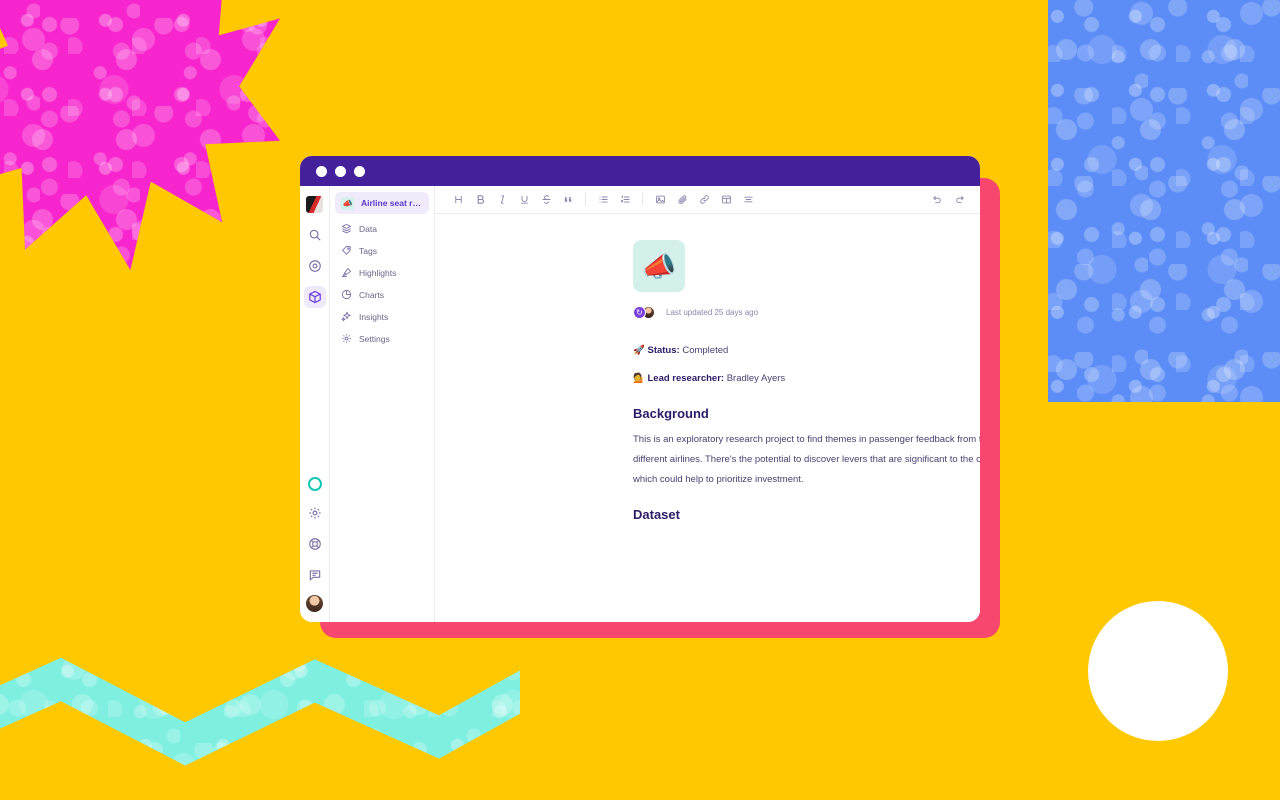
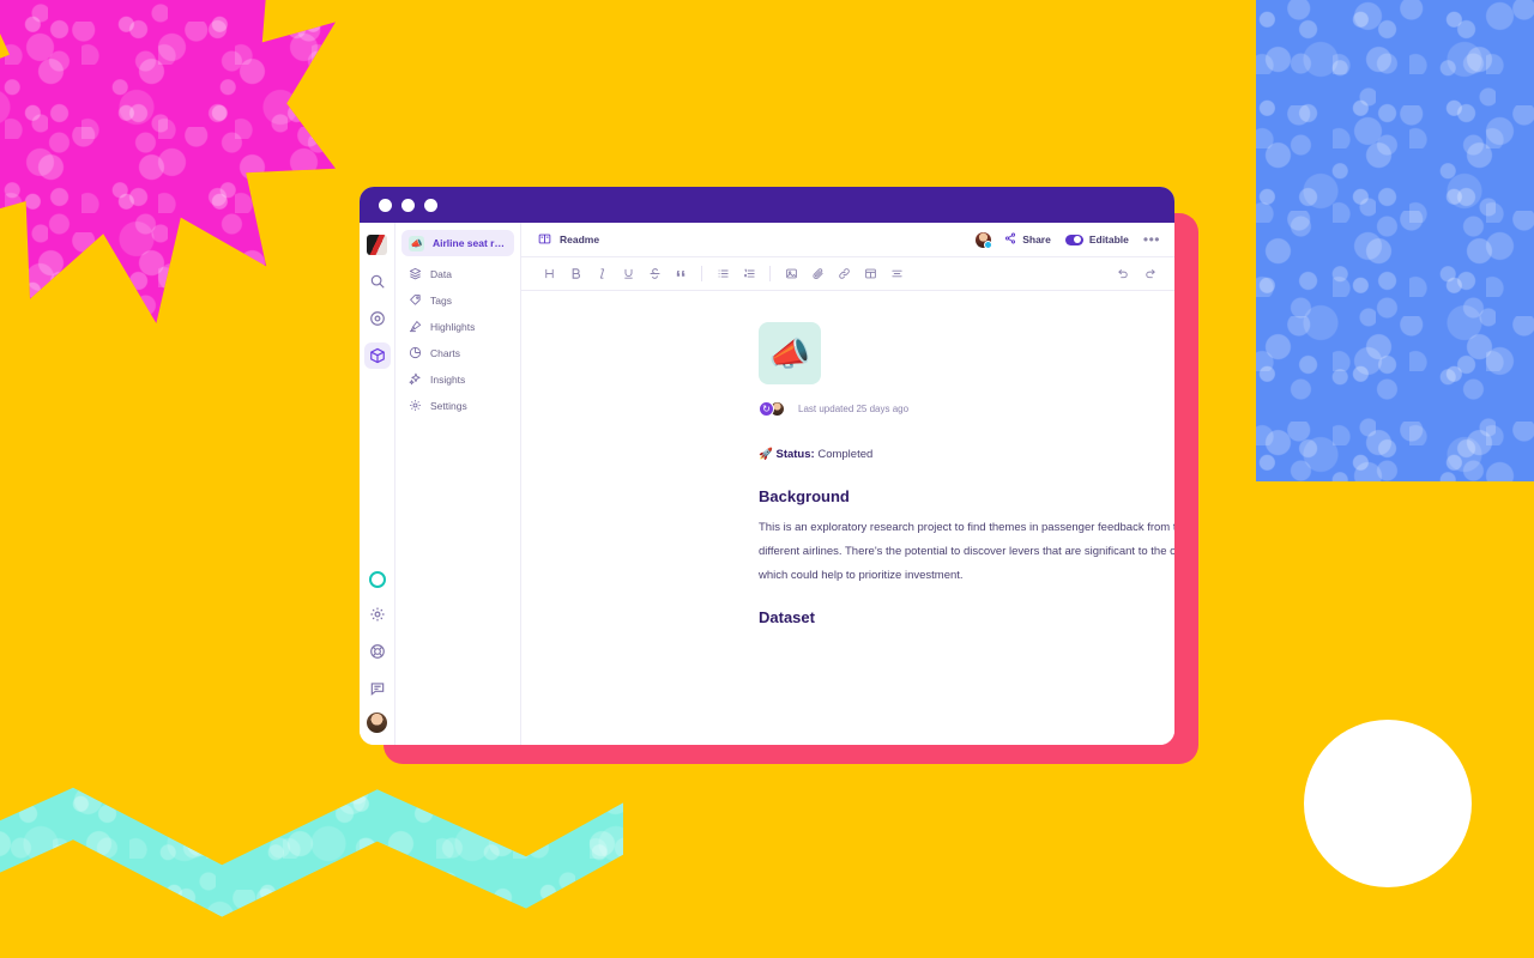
  📣
  Airline seat re..
  Data
  Tags
  Highlights
  Charts
  Insights
  Settings
+ Readme
+ Share
+ Editable
+ •••
  📣
  Last updated 25 days ago
  🚀 Status: Completed
- 💁 Lead researcher: Bradley Ayers
  Background
  This is an exploratory research project to find themes in passenger feedback from different airlines. There's the potential to discover levers that are significant to the o which could help to prioritize investment.
  Dataset
